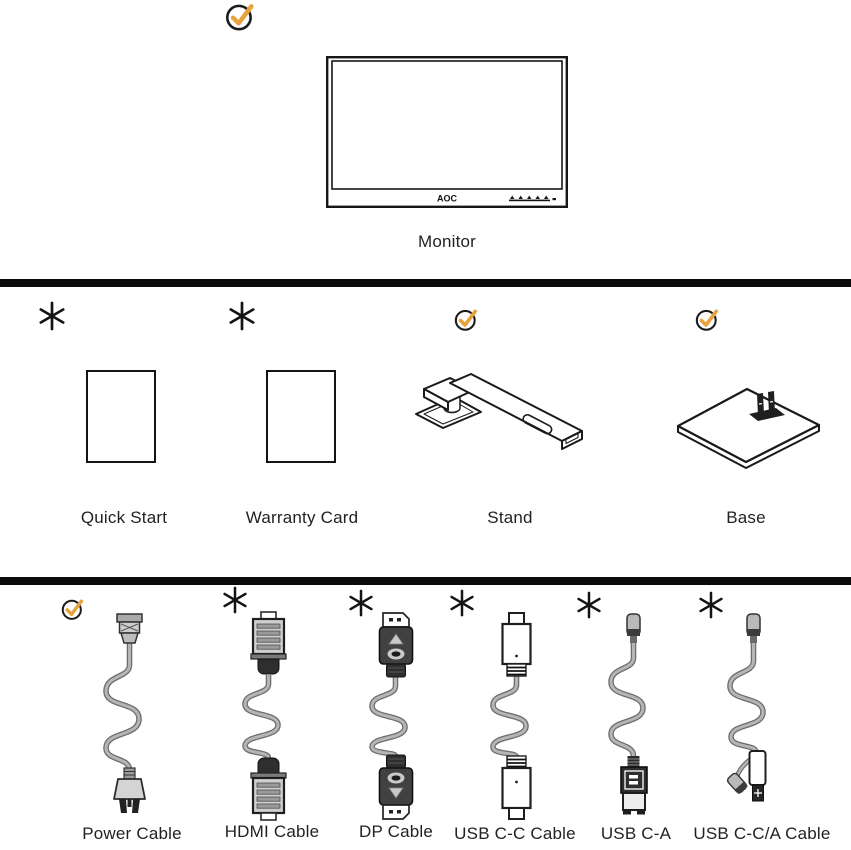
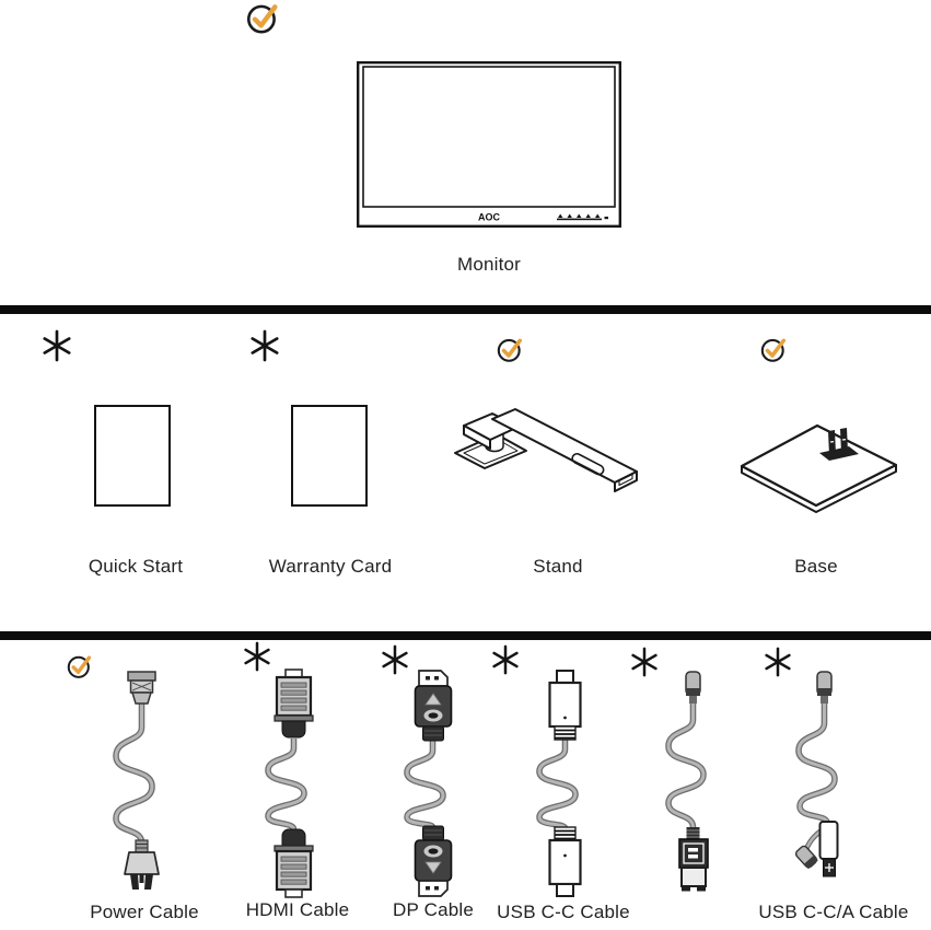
  AOC
  Monitor
  Quick Start
  Warranty Card
  Stand
  Base
  Power Cable
  HDMI Cable
  DP Cable
  USB C-C Cable
- USB C-A
  USB C-C/A Cable
